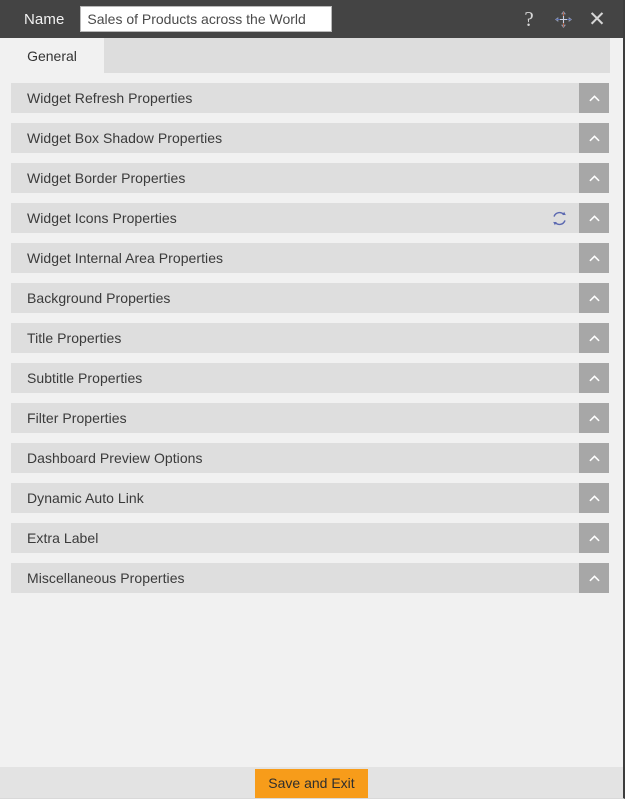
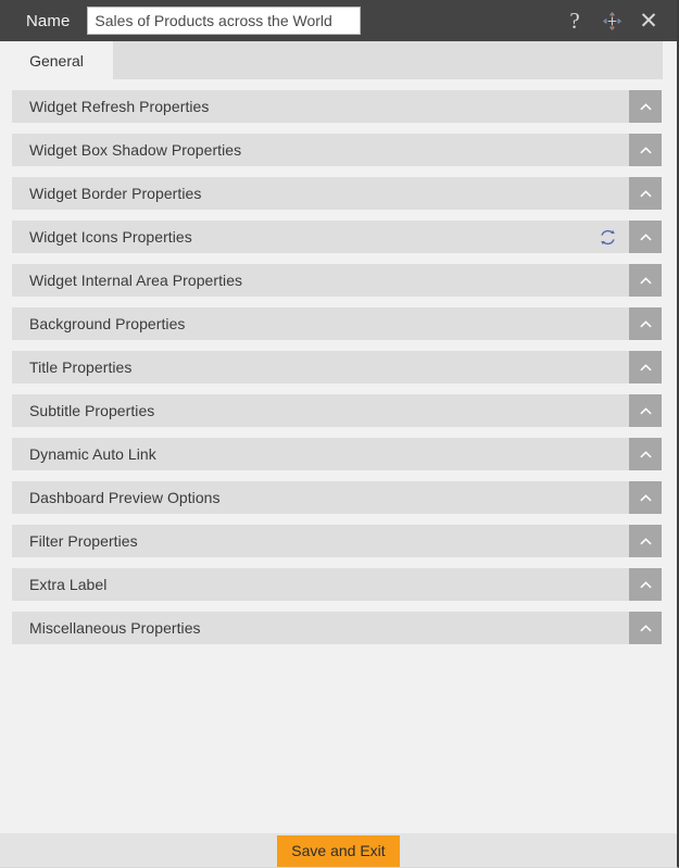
  Name
  Sales of Products across the World
  ?
  ✕
  General
  Widget Refresh Properties
  Widget Box Shadow Properties
  Widget Border Properties
  Widget Icons Properties
  Widget Internal Area Properties
  Background Properties
  Title Properties
  Subtitle Properties
- Filter Properties
+ Dynamic Auto Link
  Dashboard Preview Options
- Dynamic Auto Link
+ Filter Properties
  Extra Label
  Miscellaneous Properties
  Save and Exit
